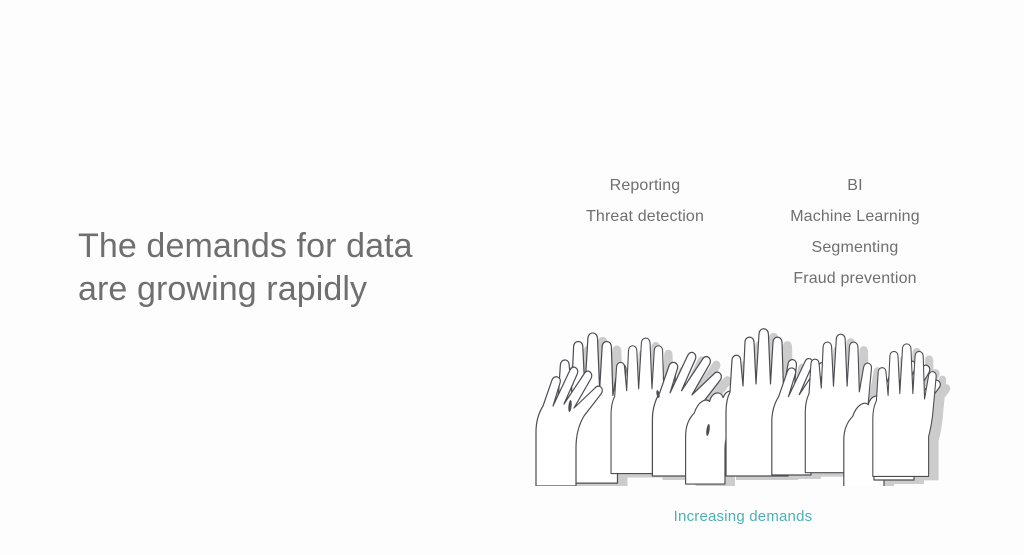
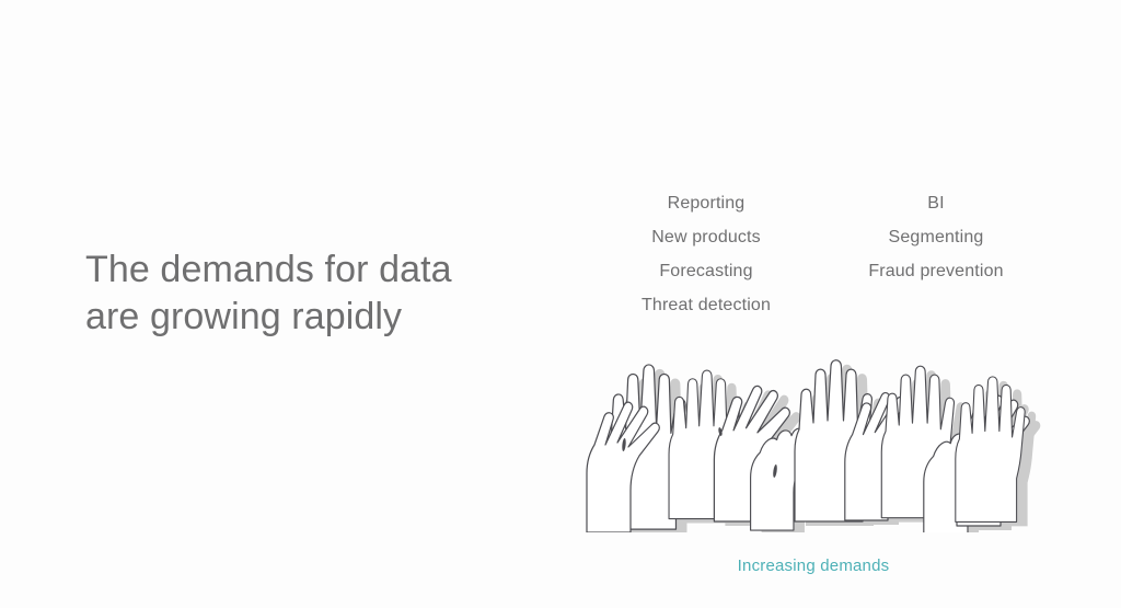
  The demands for data
  are growing rapidly
  Reporting
+ New products
+ Forecasting
  Threat detection
  BI
- Machine Learning
  Segmenting
  Fraud prevention
  Increasing demands
